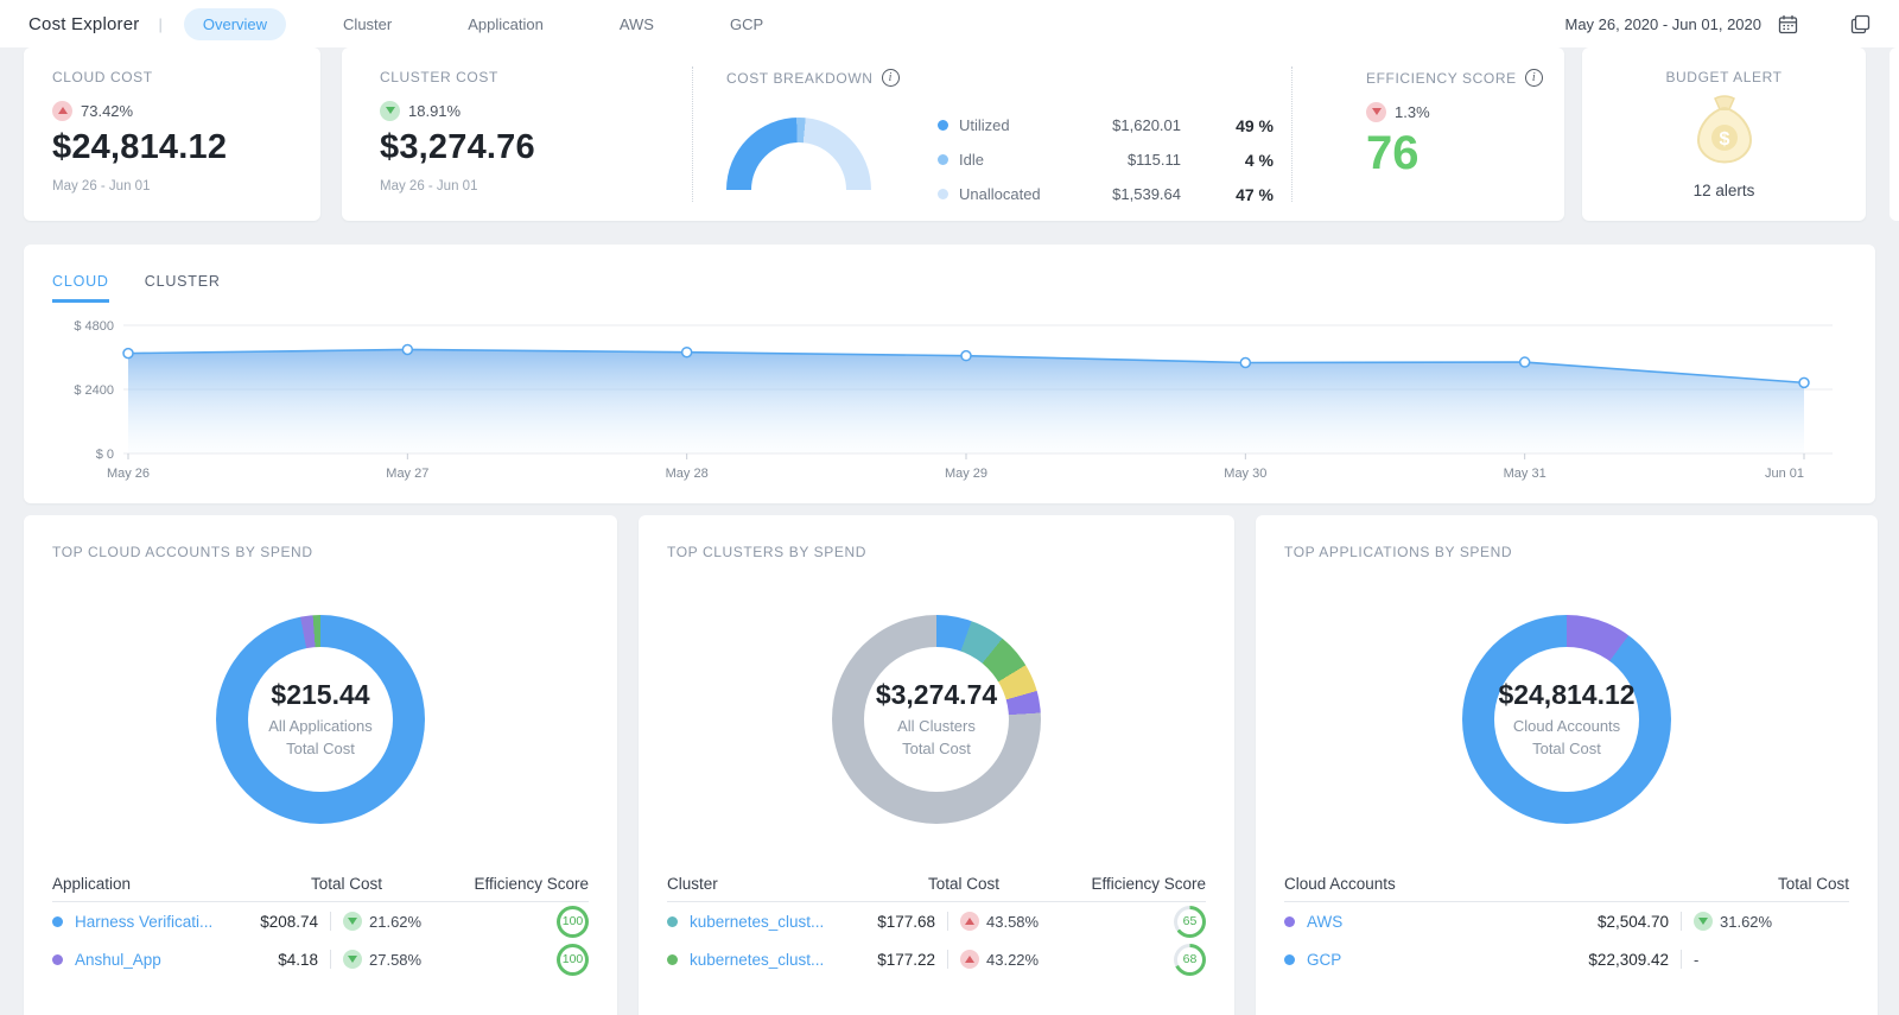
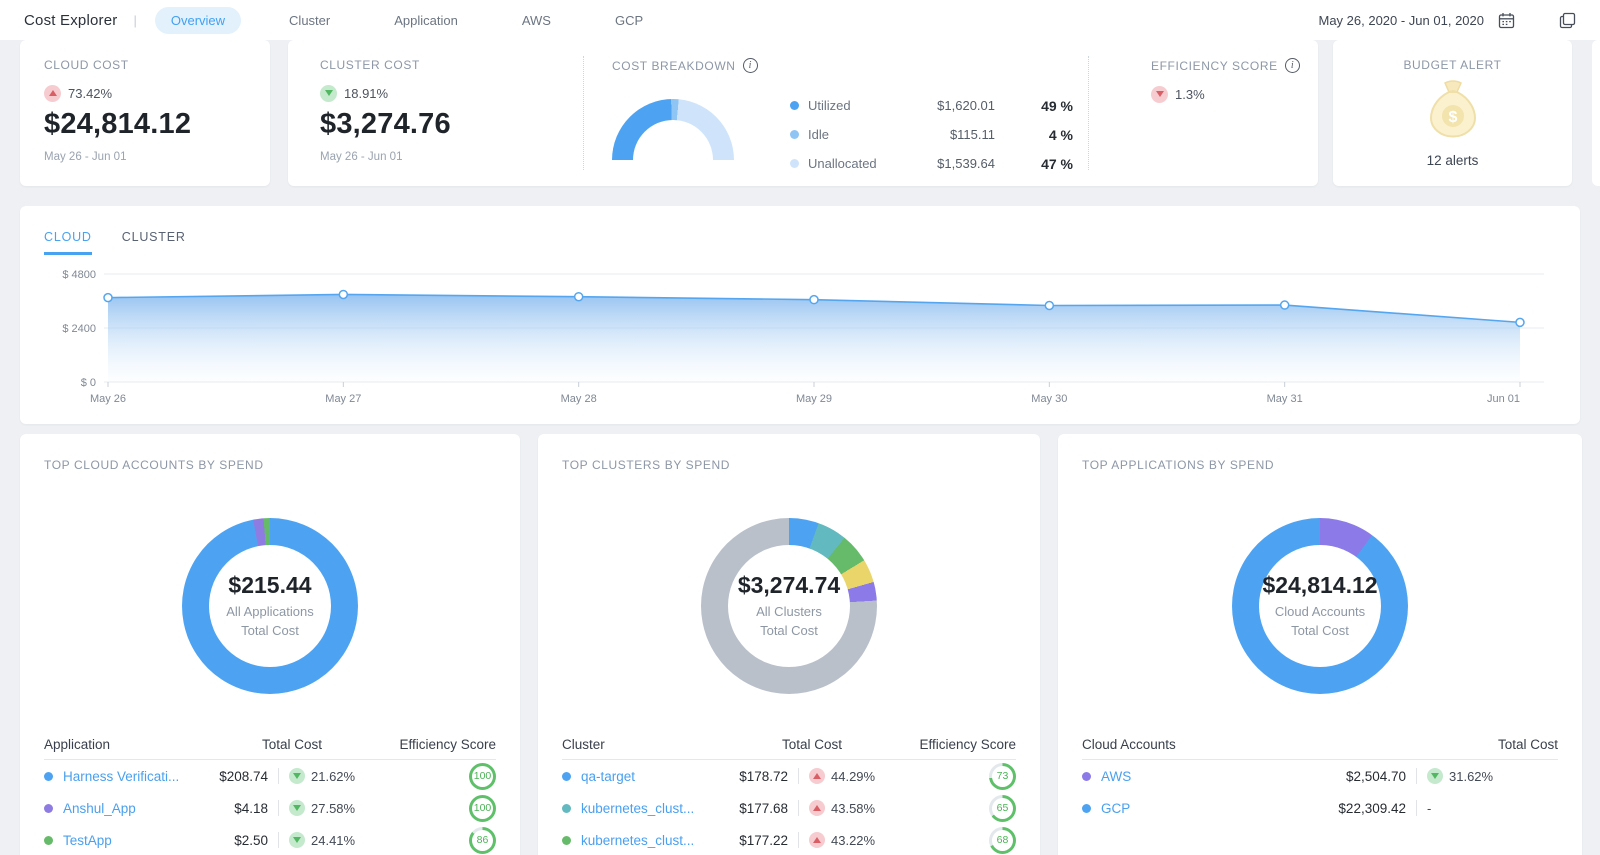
  Cost Explorer
  |
  Overview
  Cluster
  Application
  AWS
  GCP
  May 26, 2020 - Jun 01, 2020
  CLOUD COST
  73.42%
  $24,814.12
  May 26 - Jun 01
  CLUSTER COST
  18.91%
  $3,274.76
  May 26 - Jun 01
  COST BREAKDOWN
  i
  Utilized
  $1,620.01
  49 %
  Idle
  $115.11
  4 %
  Unallocated
  $1,539.64
  47 %
  EFFICIENCY SCORE
  i
  1.3%
- 76
  BUDGET ALERT
  $
  12 alerts
  CLOUD
  CLUSTER
  $ 4800
  $ 2400
  $ 0
  May 26
  May 27
  May 28
  May 29
  May 30
  May 31
  Jun 01
  TOP CLOUD ACCOUNTS BY SPEND
  $215.44
  All Applications
  Total Cost
  Application
  Total Cost
  Efficiency Score
  Harness Verificati...
  $208.74
  21.62%
  100
  Anshul_App
  $4.18
  27.58%
  100
+ TestApp
+ $2.50
+ 24.41%
+ 86
  TOP CLUSTERS BY SPEND
  $3,274.74
  All Clusters
  Total Cost
  Cluster
  Total Cost
  Efficiency Score
+ qa-target
+ $178.72
+ 44.29%
+ 73
  kubernetes_clust...
  $177.68
  43.58%
  65
  kubernetes_clust...
  $177.22
  43.22%
  68
  TOP APPLICATIONS BY SPEND
  $24,814.12
  Cloud Accounts
  Total Cost
  Cloud Accounts
  Total Cost
  AWS
  $2,504.70
  31.62%
  GCP
  $22,309.42
  -
